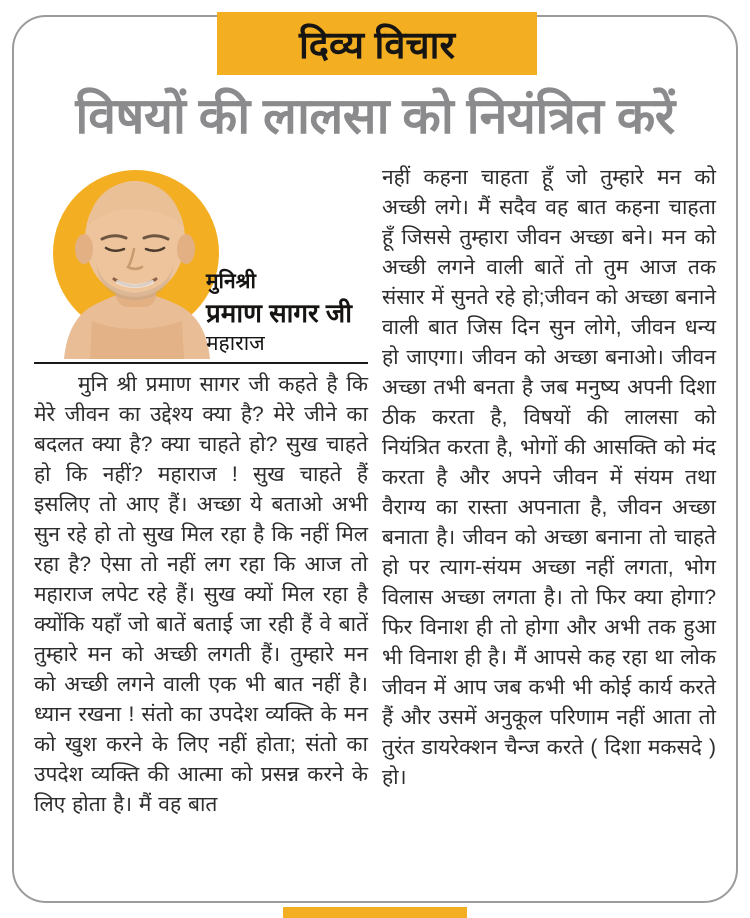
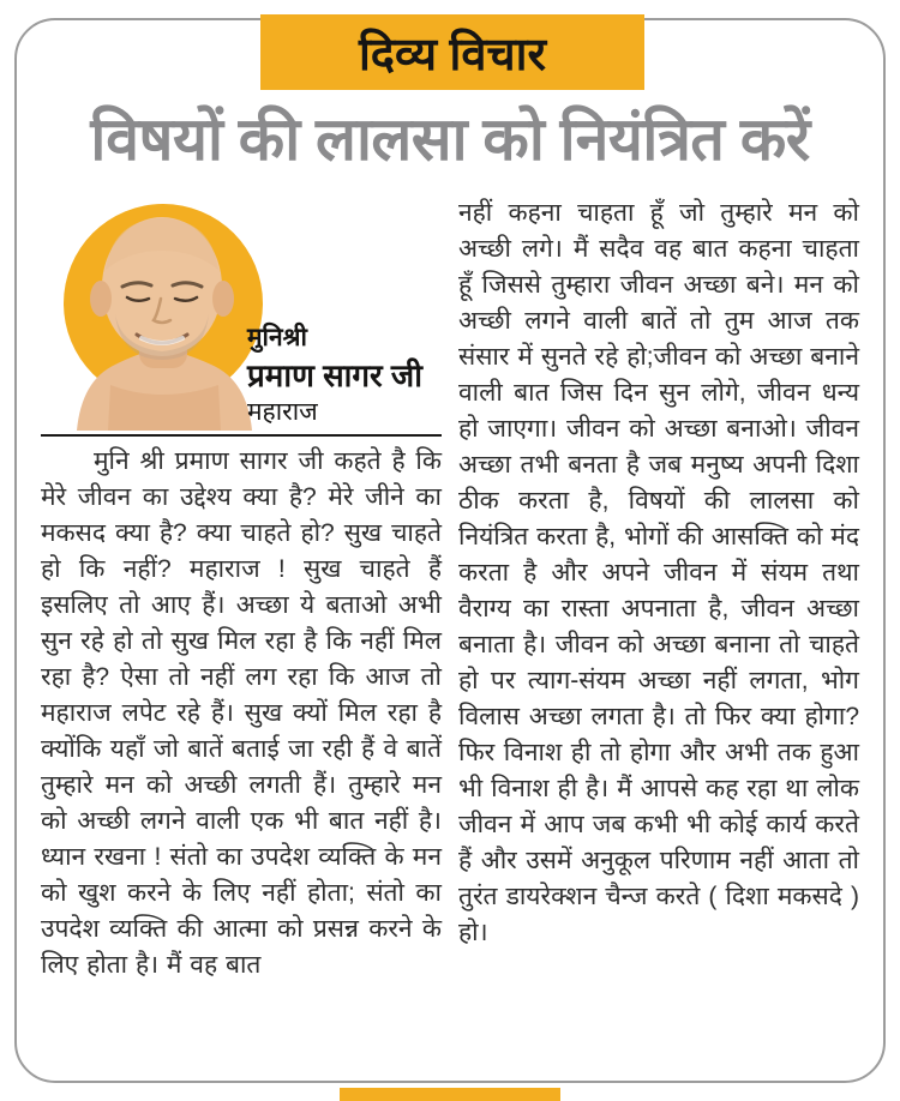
  दिव्य विचार
  विषयों की लालसा को नियंत्रित करें
  मुनिश्री
  प्रमाण सागर जी
  महाराज
- मुनि श्री प्रमाण सागर जी कहते है कि मेरे जीवन का उद्देश्य क्या है? मेरे जीने का बदलत क्या है? क्या चाहते हो? सुख चाहते हो कि नहीं? महाराज ! सुख चाहते हैं इसलिए तो आए हैं। अच्छा ये बताओ अभी सुन रहे हो तो सुख मिल रहा है कि नहीं मिल रहा है? ऐसा तो नहीं लग रहा कि आज तो महाराज लपेट रहे हैं। सुख क्यों मिल रहा है क्योंकि यहाँ जो बातें बताई जा रही हैं वे बातें तुम्हारे मन को अच्छी लगती हैं। तुम्हारे मन को अच्छी लगने वाली एक भी बात नहीं है। ध्यान रखना ! संतो का उपदेश व्यक्ति के मन को खुश करने के लिए नहीं होता; संतो का उपदेश व्यक्ति की आत्मा को प्रसन्न करने के लिए होता है। मैं वह बात
+ मुनि श्री प्रमाण सागर जी कहते है कि मेरे जीवन का उद्देश्य क्या है? मेरे जीने का मकसद क्या है? क्या चाहते हो? सुख चाहते हो कि नहीं? महाराज ! सुख चाहते हैं इसलिए तो आए हैं। अच्छा ये बताओ अभी सुन रहे हो तो सुख मिल रहा है कि नहीं मिल रहा है? ऐसा तो नहीं लग रहा कि आज तो महाराज लपेट रहे हैं। सुख क्यों मिल रहा है क्योंकि यहाँ जो बातें बताई जा रही हैं वे बातें तुम्हारे मन को अच्छी लगती हैं। तुम्हारे मन को अच्छी लगने वाली एक भी बात नहीं है। ध्यान रखना ! संतो का उपदेश व्यक्ति के मन को खुश करने के लिए नहीं होता; संतो का उपदेश व्यक्ति की आत्मा को प्रसन्न करने के लिए होता है। मैं वह बात
  नहीं कहना चाहता हूँ जो तुम्हारे मन को अच्छी लगे। मैं सदैव वह बात कहना चाहता हूँ जिससे तुम्हारा जीवन अच्छा बने। मन को अच्छी लगने वाली बातें तो तुम आज तक संसार में सुनते रहे हो;जीवन को अच्छा बनाने वाली बात जिस दिन सुन लोगे, जीवन धन्य हो जाएगा। जीवन को अच्छा बनाओ। जीवन अच्छा तभी बनता है जब मनुष्य अपनी दिशा ठीक करता है, विषयों की लालसा को नियंत्रित करता है, भोगों की आसक्ति को मंद करता है और अपने जीवन में संयम तथा वैराग्य का रास्ता अपनाता है, जीवन अच्छा बनाता है। जीवन को अच्छा बनाना तो चाहते हो पर त्याग-संयम अच्छा नहीं लगता, भोग विलास अच्छा लगता है। तो फिर क्या होगा? फिर विनाश ही तो होगा और अभी तक हुआ भी विनाश ही है। मैं आपसे कह रहा था लोक जीवन में आप जब कभी भी कोई कार्य करते हैं और उसमें अनुकूल परिणाम नहीं आता तो तुरंत डायरेक्शन चैन्ज करते ( दिशा मकसदे ) हो।
